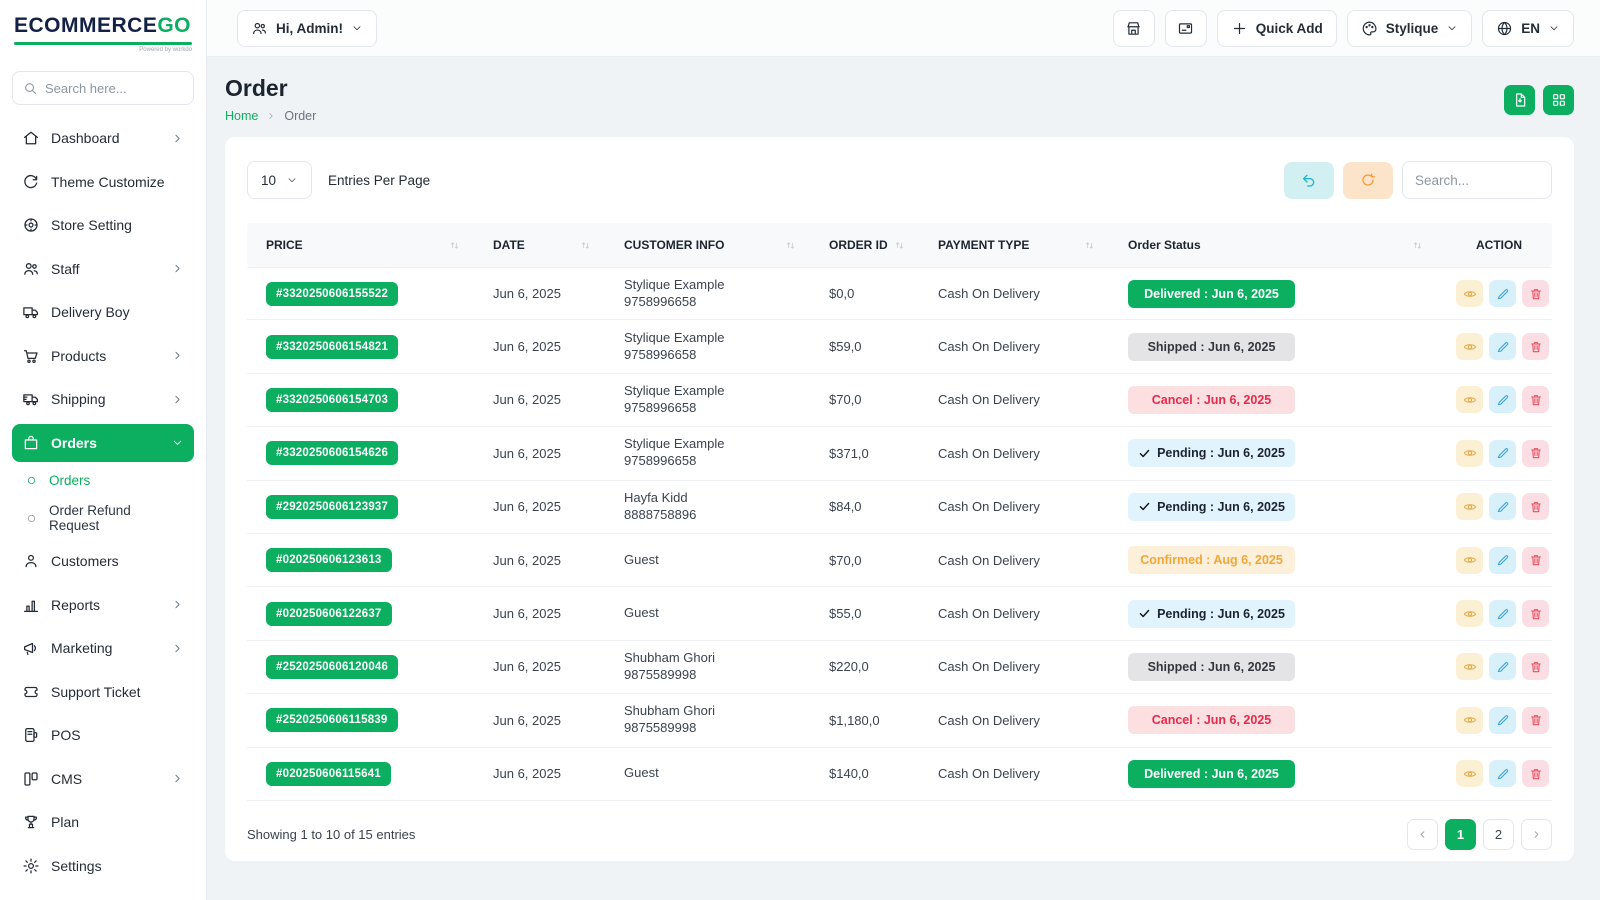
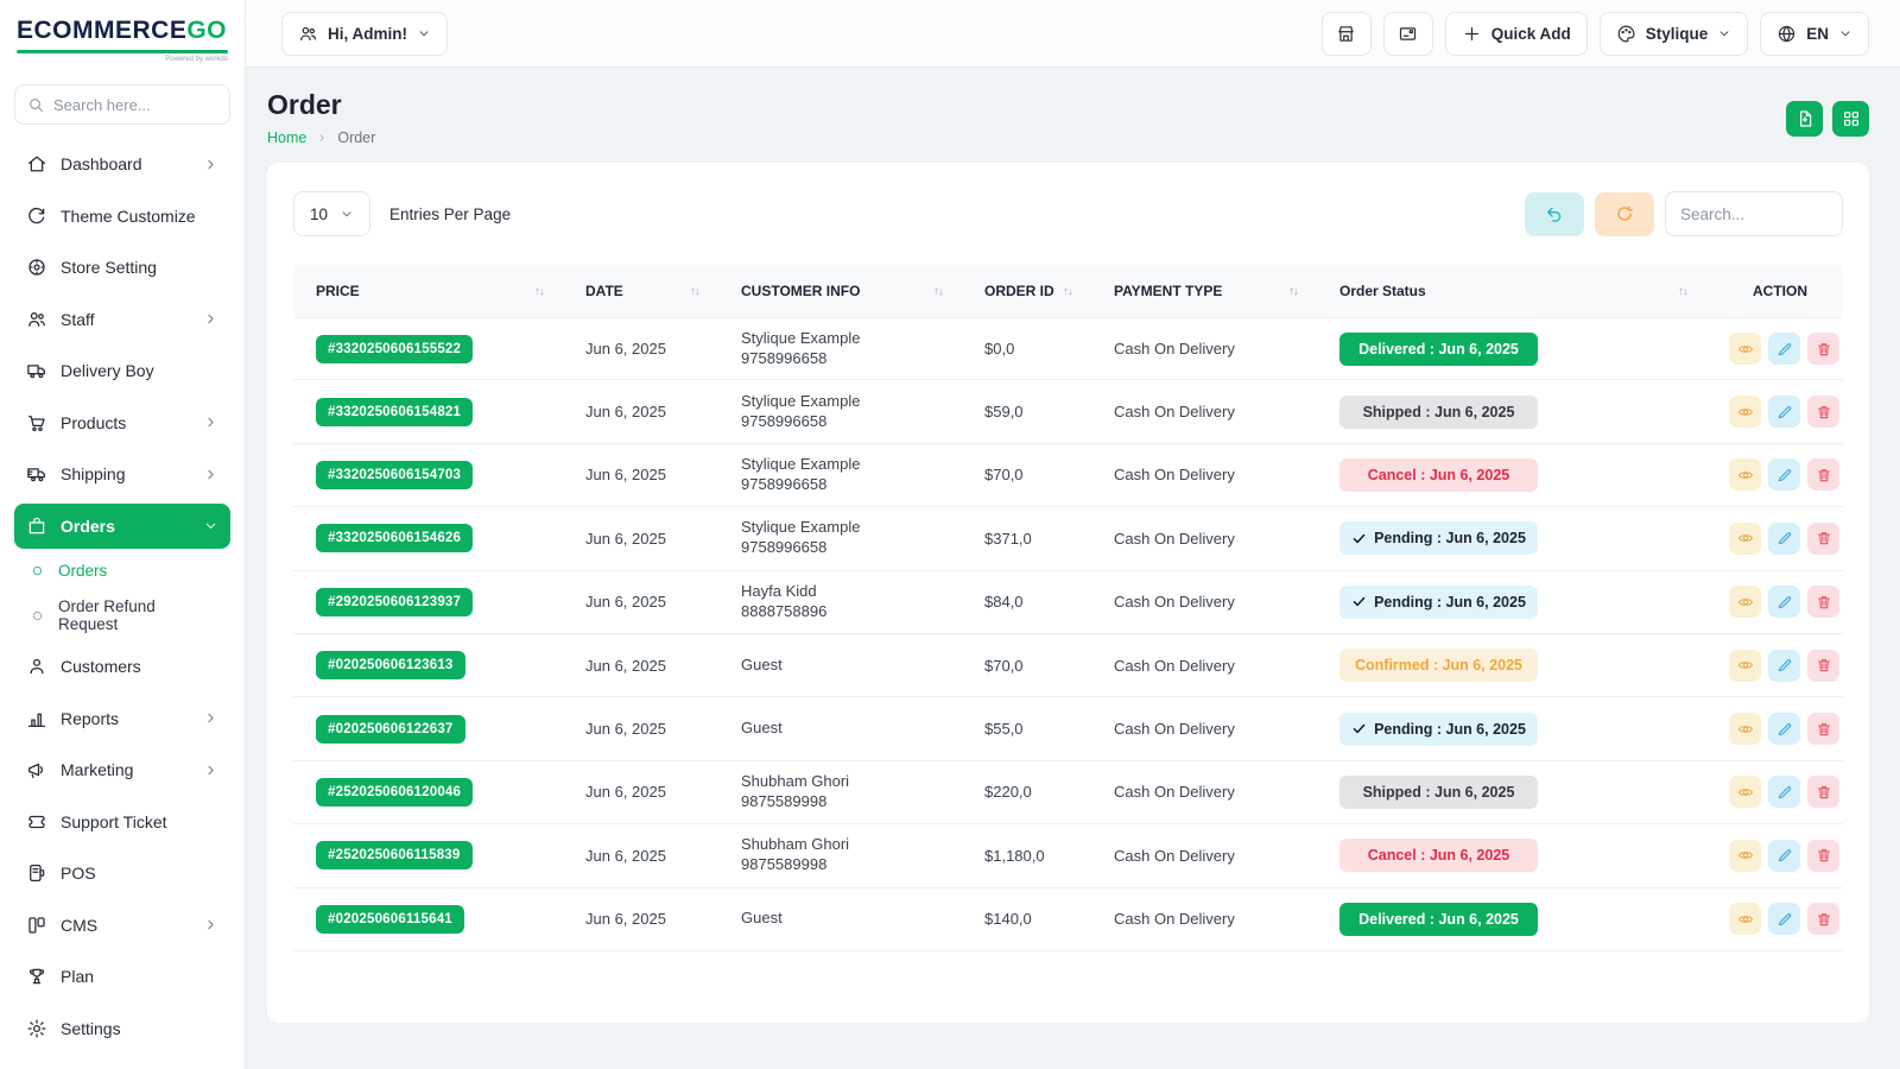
  ECOMMERCEGO
  Search here...
  Dashboard
  Theme Customize
  Store Setting
  Staff
  Delivery Boy
  Products
  Shipping
  Orders
  Orders
  Order Refund Request
  Customers
  Reports
  Marketing
  Support Ticket
  POS
  CMS
  Plan
  Settings
  Hi, Admin!
  Quick Add
  Stylique
  EN
  Order
  Home
  Order
  10
  Entries Per Page
  Search...
  PRICE
  DATE
  CUSTOMER INFO
  ORDER ID
  PAYMENT TYPE
  Order Status
  ACTION
  #3320250606155522
  Jun 6, 2025
  Stylique Example
  9758996658
  $0,0
  Cash On Delivery
  Delivered : Jun 6, 2025
  #3320250606154821
  Jun 6, 2025
  Stylique Example
  9758996658
  $59,0
  Cash On Delivery
  Shipped : Jun 6, 2025
  #3320250606154703
  Jun 6, 2025
  Stylique Example
  9758996658
  $70,0
  Cash On Delivery
  Cancel : Jun 6, 2025
  #3320250606154626
  Jun 6, 2025
  Stylique Example
  9758996658
  $371,0
  Cash On Delivery
  Pending : Jun 6, 2025
  #2920250606123937
  Jun 6, 2025
  Hayfa Kidd
  8888758896
  $84,0
  Cash On Delivery
  Pending : Jun 6, 2025
  #020250606123613
  Jun 6, 2025
  Guest
  $70,0
  Cash On Delivery
- Confirmed : Aug 6, 2025
+ Confirmed : Jun 6, 2025
  #020250606122637
  Jun 6, 2025
  Guest
  $55,0
  Cash On Delivery
  Pending : Jun 6, 2025
  #2520250606120046
  Jun 6, 2025
  Shubham Ghori
  9875589998
  $220,0
  Cash On Delivery
  Shipped : Jun 6, 2025
  #2520250606115839
  Jun 6, 2025
  Shubham Ghori
  9875589998
  $1,180,0
  Cash On Delivery
  Cancel : Jun 6, 2025
  #020250606115641
  Jun 6, 2025
  Guest
  $140,0
  Cash On Delivery
  Delivered : Jun 6, 2025
- Showing 1 to 10 of 15 entries
- 1
- 2
